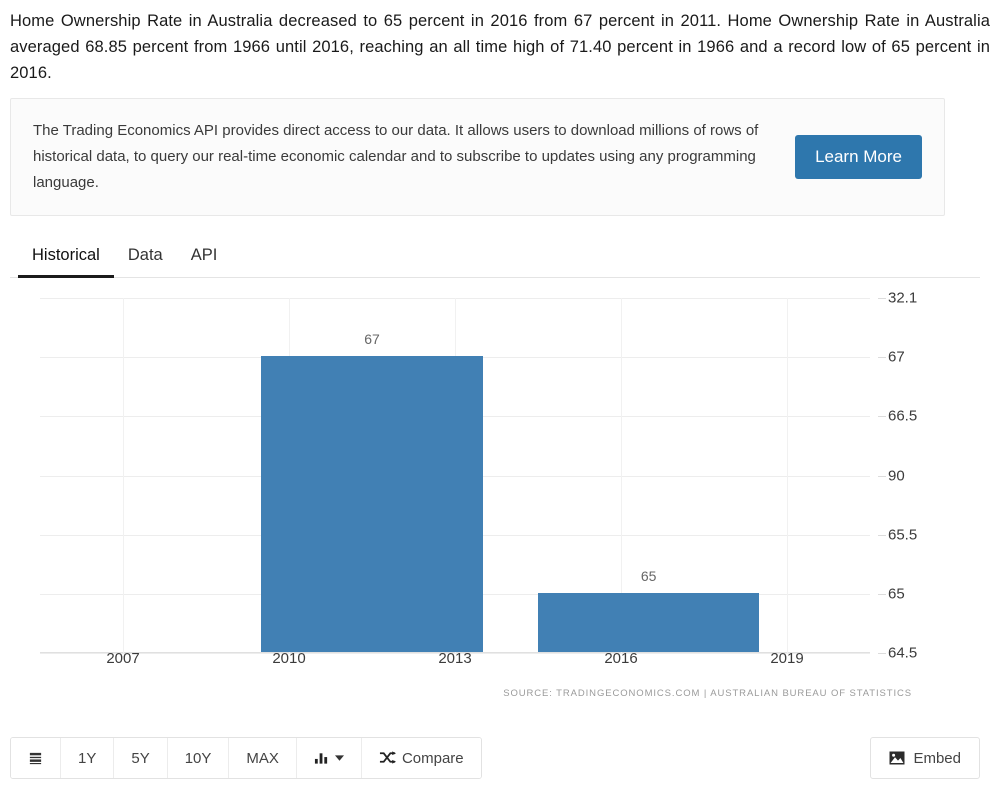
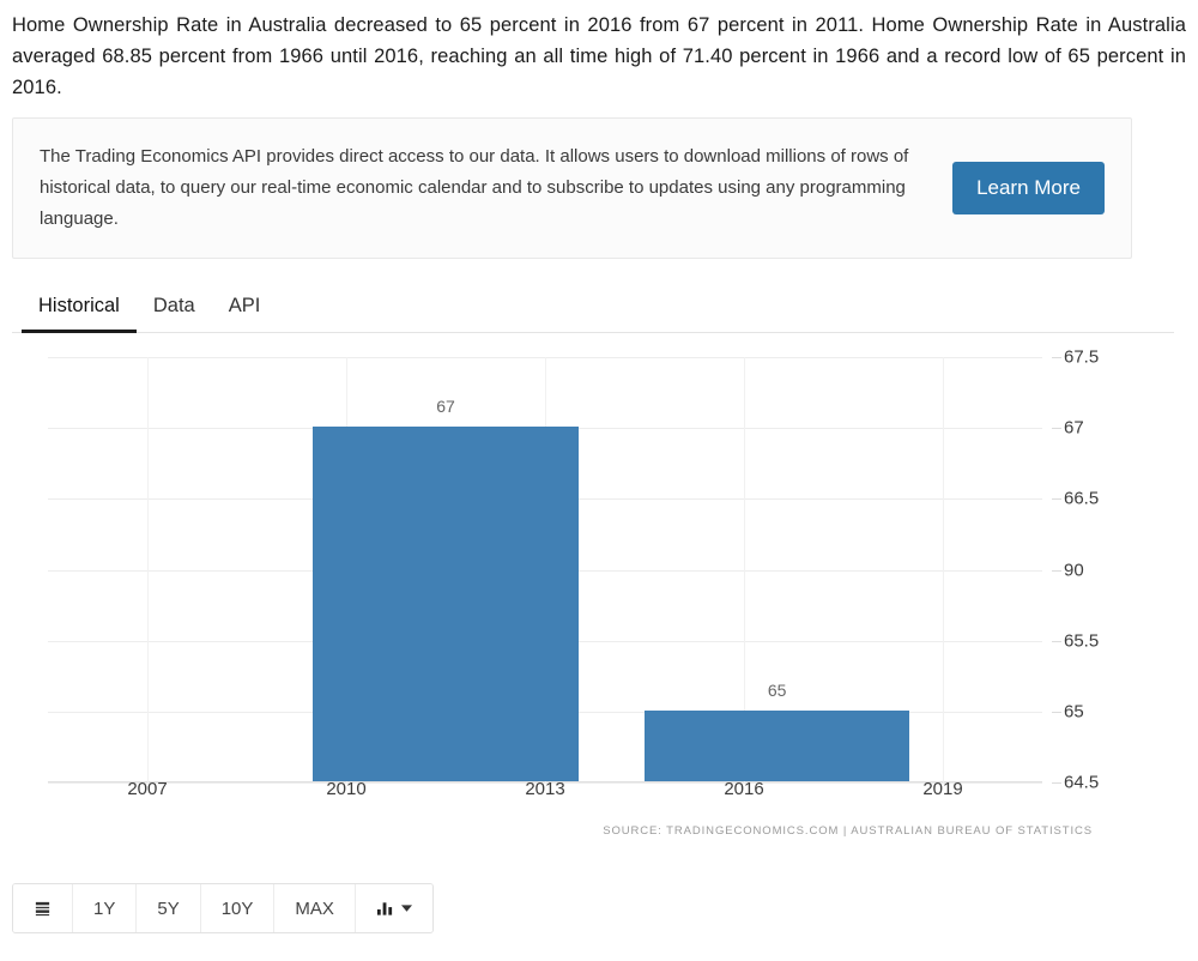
  Home Ownership Rate in Australia decreased to 65 percent in 2016 from 67 percent in 2011. Home Ownership Rate in Australia averaged 68.85 percent from 1966 until 2016, reaching an all time high of 71.40 percent in 1966 and a record low of 65 percent in 2016.
  The Trading Economics API provides direct access to our data. It allows users to download millions of rows of historical data, to query our real-time economic calendar and to subscribe to updates using any programming language.
  Learn More
  Historical
  Data
  API
  67
  65
- 32.1
+ 67.5
  67
  66.5
  90
  65.5
  65
  64.5
  2007
  2010
  2013
  2016
  2019
  SOURCE: TRADINGECONOMICS.COM | AUSTRALIAN BUREAU OF STATISTICS
  1Y
  5Y
  10Y
  MAX
- Compare
- Embed
